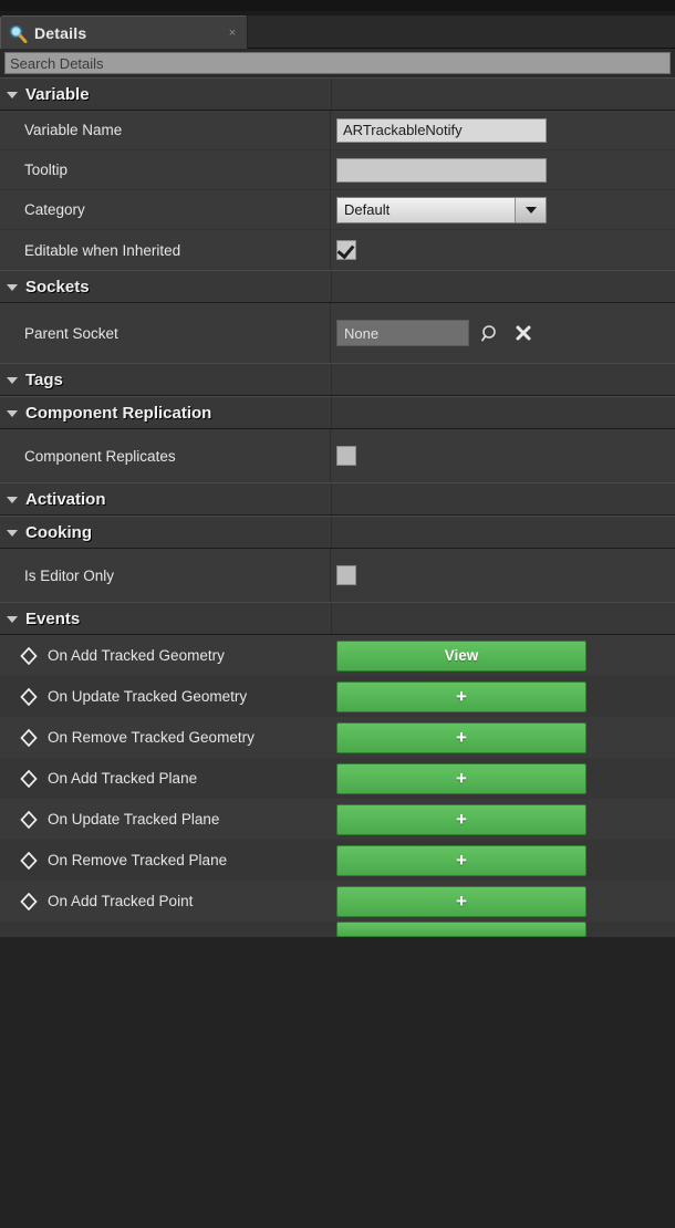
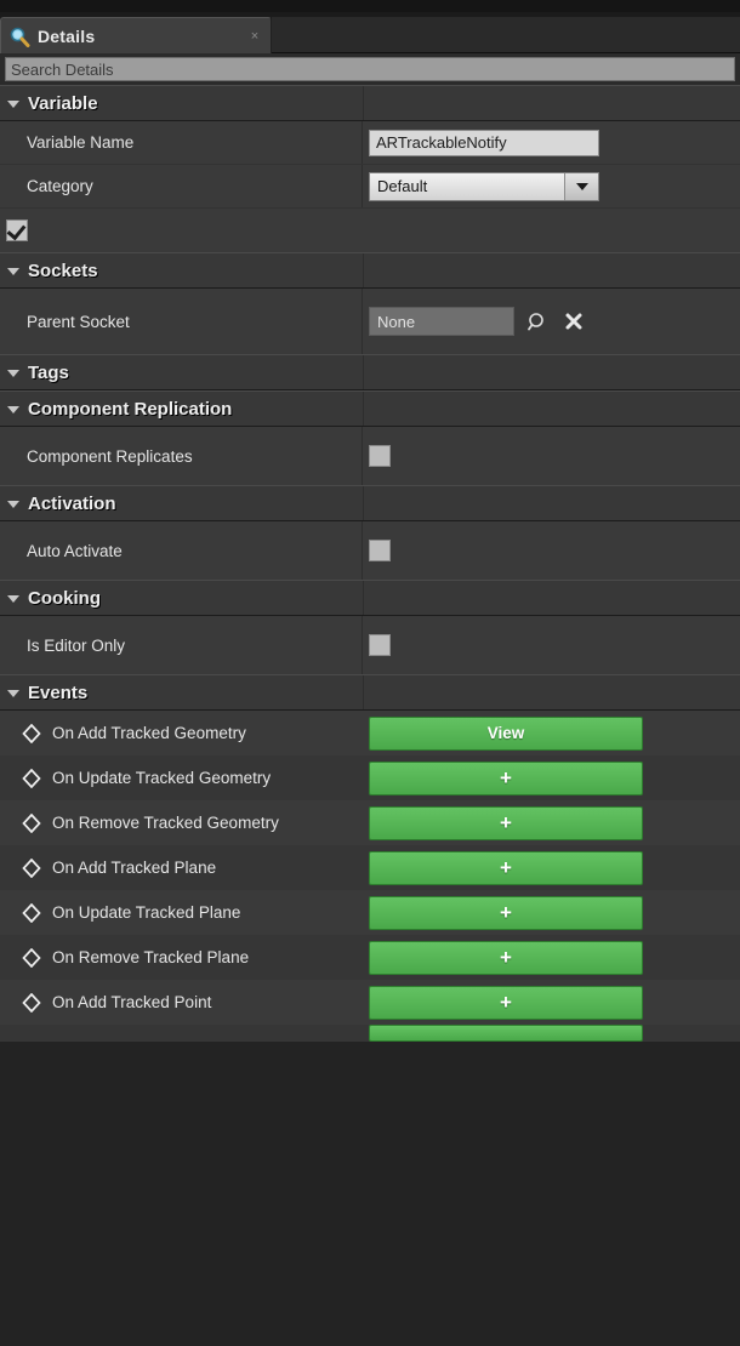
  Details
  ×
  Search Details
  Variable
  Variable Name
  ARTrackableNotify
- Tooltip
  Category
  Default
- Editable when Inherited
  Sockets
  Parent Socket
  None
  Tags
  Component Replication
  Component Replicates
  Activation
+ Auto Activate
  Cooking
  Is Editor Only
  Events
  On Add Tracked Geometry
  View
  On Update Tracked Geometry
  +
  On Remove Tracked Geometry
  +
  On Add Tracked Plane
  +
  On Update Tracked Plane
  +
  On Remove Tracked Plane
  +
  On Add Tracked Point
  +
